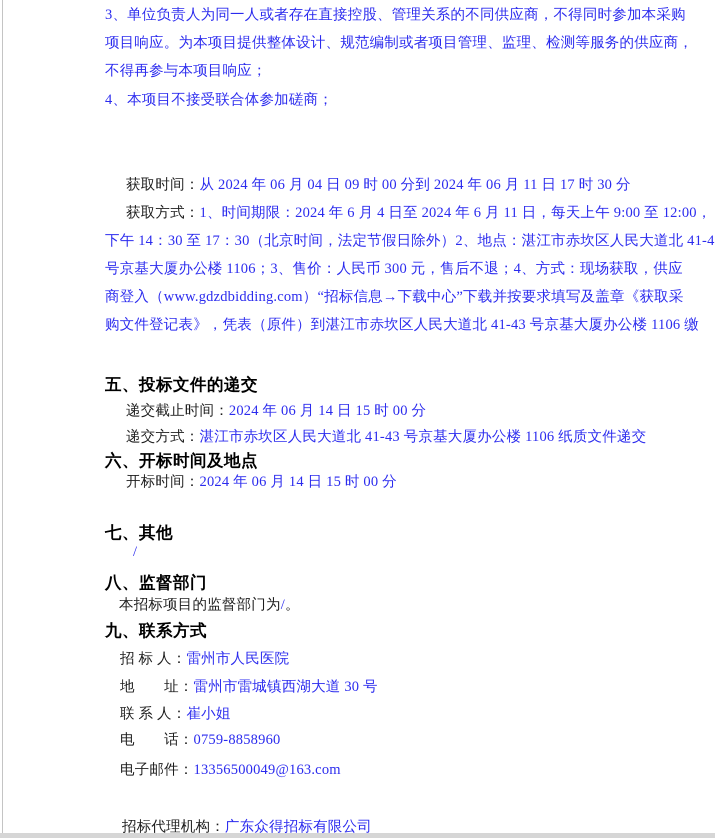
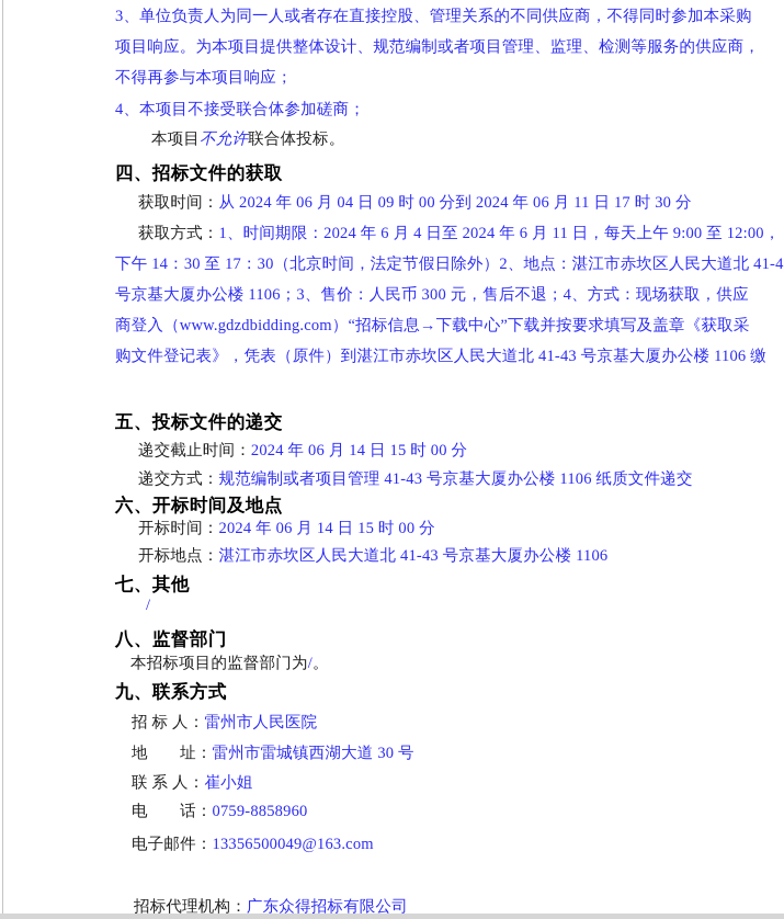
  3、单位负责人为同一人或者存在直接控股、管理关系的不同供应商，不得同时参加本采购
  项目响应。为本项目提供整体设计、规范编制或者项目管理、监理、检测等服务的供应商，
  不得再参与本项目响应；
  4、本项目不接受联合体参加磋商；
+ 本项目不允许联合体投标。
+ 四、招标文件的获取
  获取时间：从 2024 年 06 月 04 日 09 时 00 分到 2024 年 06 月 11 日 17 时 30 分
  获取方式：1、时间期限：2024 年 6 月 4 日至 2024 年 6 月 11 日，每天上午 9:00 至 12:00，
  下午 14：30 至 17：30（北京时间，法定节假日除外）2、地点：湛江市赤坎区人民大道北 41-4
  号京基大厦办公楼 1106；3、售价：人民币 300 元，售后不退；4、方式：现场获取，供应
  商登入（www.gdzdbidding.com）“招标信息→下载中心”下载并按要求填写及盖章《获取采
  购文件登记表》，凭表（原件）到湛江市赤坎区人民大道北 41-43 号京基大厦办公楼 1106 缴
  五、投标文件的递交
  递交截止时间：2024 年 06 月 14 日 15 时 00 分
- 递交方式：湛江市赤坎区人民大道北 41-43 号京基大厦办公楼 1106 纸质文件递交
+ 递交方式：规范编制或者项目管理 41-43 号京基大厦办公楼 1106 纸质文件递交
  六、开标时间及地点
  开标时间：2024 年 06 月 14 日 15 时 00 分
+ 开标地点：湛江市赤坎区人民大道北 41-43 号京基大厦办公楼 1106
  七、其他
  /
  八、监督部门
  本招标项目的监督部门为/。
  九、联系方式
  招 标 人：雷州市人民医院
  地 址：雷州市雷城镇西湖大道 30 号
  联 系 人：崔小姐
  电 话：0759-8858960
  电子邮件：13356500049@163.com
  招标代理机构：广东众得招标有限公司
